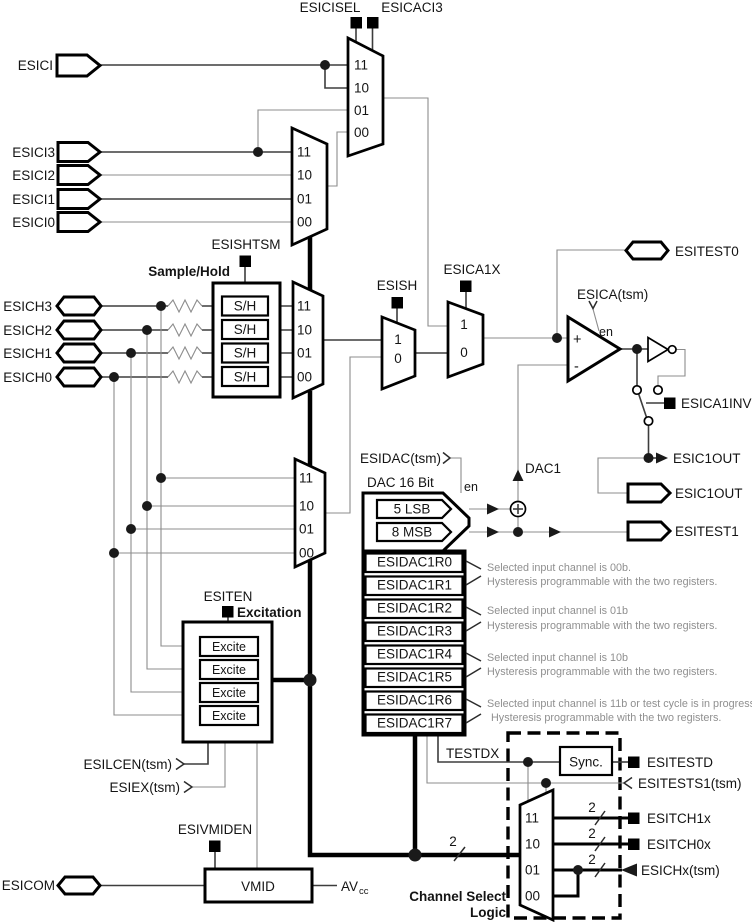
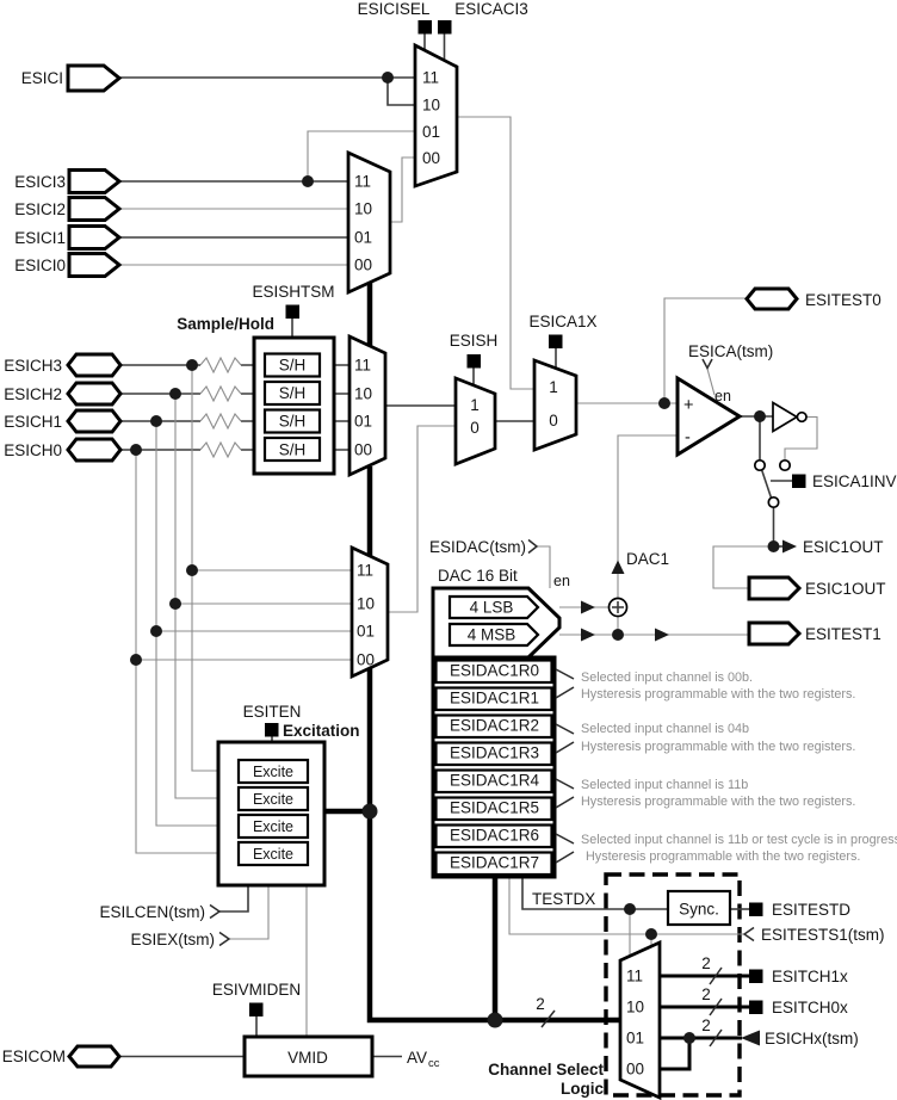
  ESICI
  ESICI3
  ESICI2
  ESICI1
  ESICI0
  ESICH3
  ESICH2
  ESICH1
  ESICH0
  ESICOM
  ESITEST0
  ESICA1INV
  ESIC1OUT
  ESIC1OUT
  ESITEST1
  ESITESTD
  ESITESTS1(tsm)
  ESITCH1x
  ESITCH0x
  ESICHx(tsm)
  ESICISEL
  ESICACI3
  ESISHTSM
  Sample/Hold
  ESISH
  ESICA1X
  ESICA(tsm)
  ESITEN
  Excitation
  ESIDAC(tsm)
  ESILCEN(tsm)
  ESIEX(tsm)
  ESIVMIDEN
  Channel Select
  Logic
  11
  10
  01
  00
  11
  10
  01
  00
  11
  10
  01
  00
  11
  10
  01
  00
  1
  0
  1
  0
  11
  10
  01
  00
  S/H
  S/H
  S/H
  S/H
  Excite
  Excite
  Excite
  Excite
  VMID
  Sync.
  DAC 16 Bit
- 5 LSB
+ 4 LSB
- 8 MSB
+ 4 MSB
  en
  en
  TESTDX
  DAC1
  AV
  cc
  +
  -
  2
  2
  2
  2
  ESIDAC1R0
  ESIDAC1R1
  ESIDAC1R2
  ESIDAC1R3
  ESIDAC1R4
  ESIDAC1R5
  ESIDAC1R6
  ESIDAC1R7
  Selected input channel is 00b.
  Hysteresis programmable with the two registers.
- Selected input channel is 01b
+ Selected input channel is 04b
  Hysteresis programmable with the two registers.
- Selected input channel is 10b
+ Selected input channel is 11b
  Hysteresis programmable with the two registers.
  Selected input channel is 11b or test cycle is in progres
  Hysteresis programmable with the two registers.
